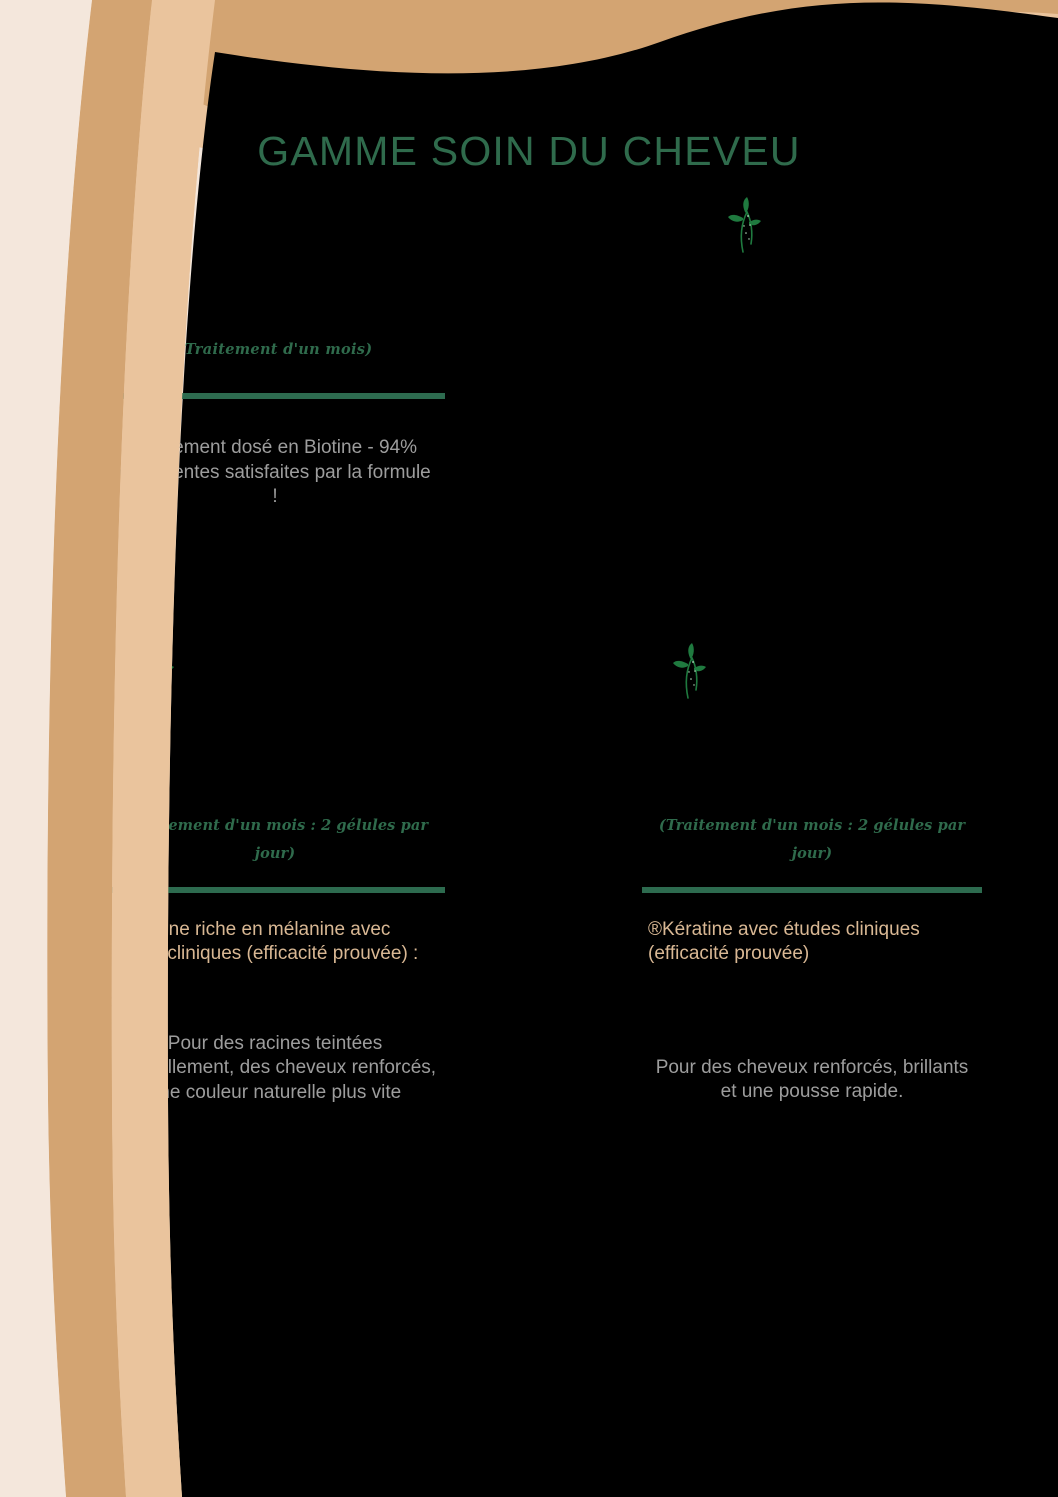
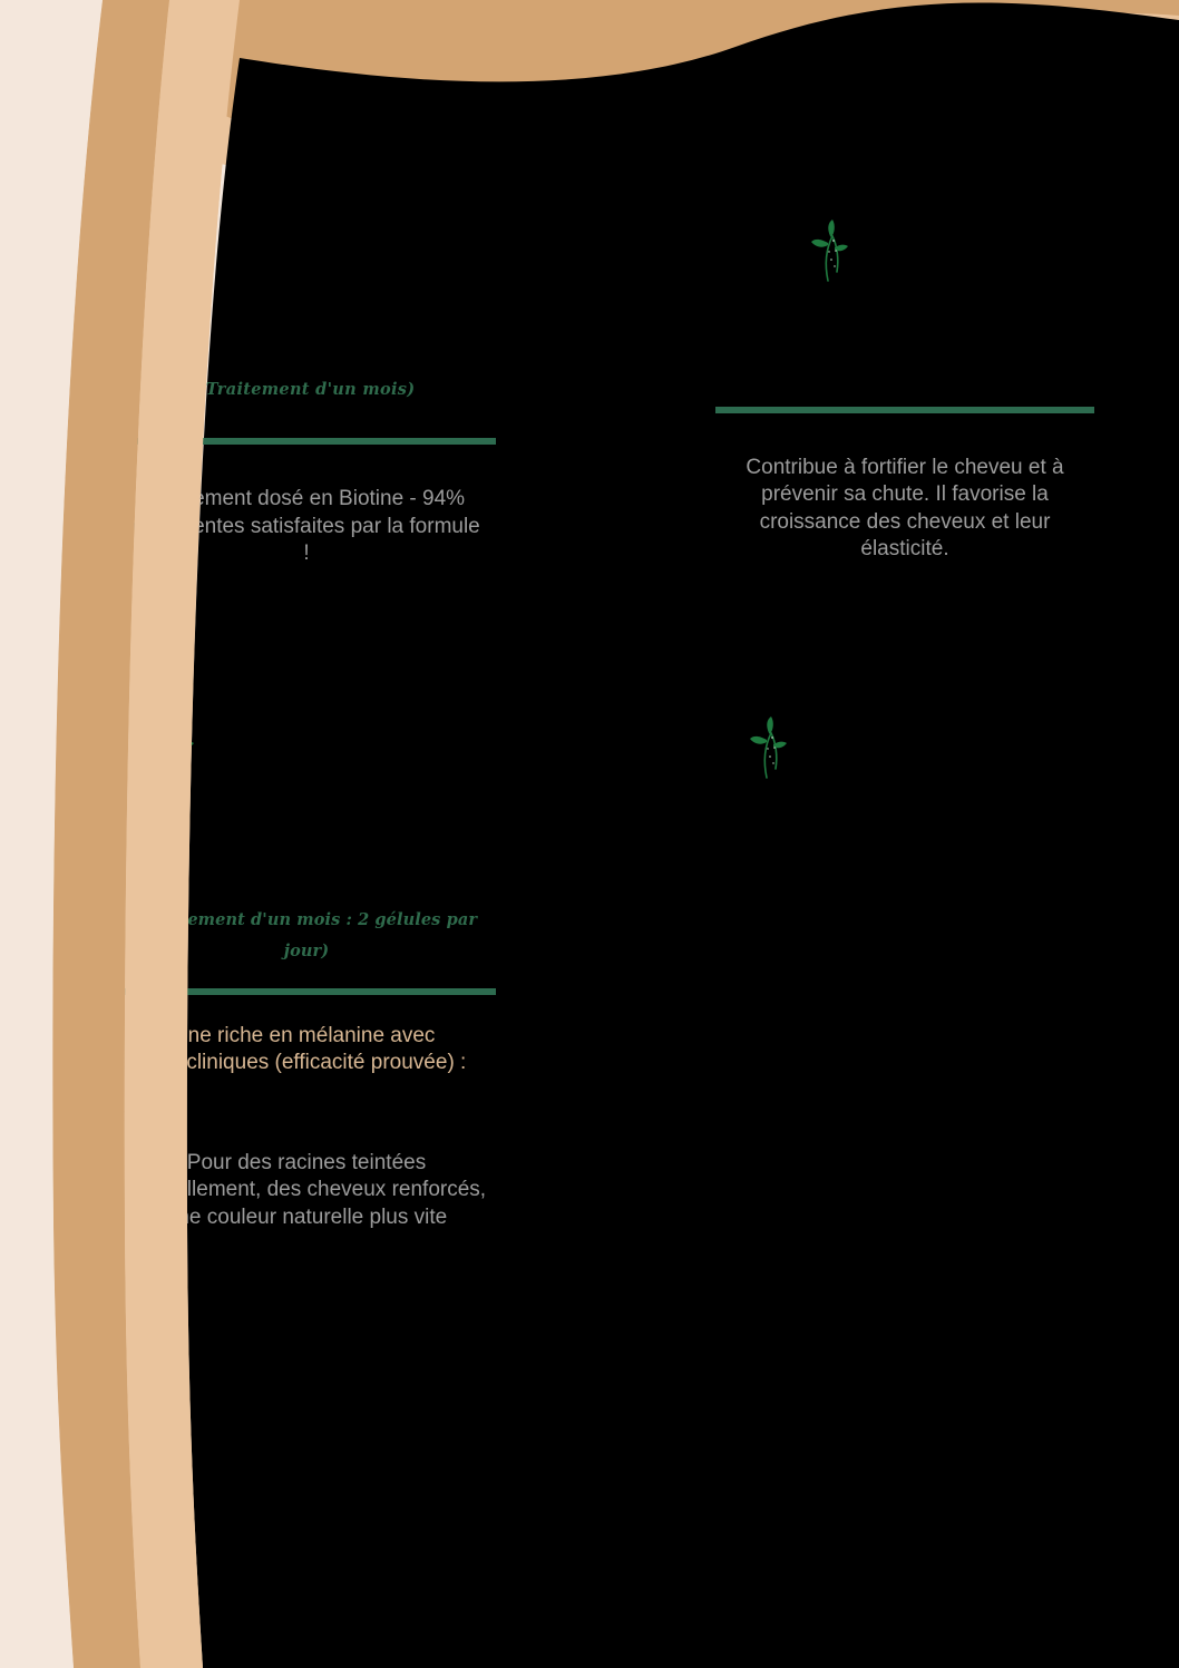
- GAMME SOIN DU CHEVEU
  Traitement d'un mois)
  ment dosé en Biotine - 94% ntes satisfaites par la formule !
+ Contribue à fortifier le cheveu et à prévenir sa chute. Il favorise la croissance des cheveux et leur élasticité.
  ement d'un mois : 2 gélules par jour)
  ne riche en mélanine avec cliniques (efficacité prouvée) :
  Pour des racines teintées llement, des cheveux renforcés, e couleur naturelle plus vite
- (Traitement d'un mois : 2 gélules par jour)
- ®Kératine avec études cliniques (efficacité prouvée)
- Pour des cheveux renforcés, brillants et une pousse rapide.
